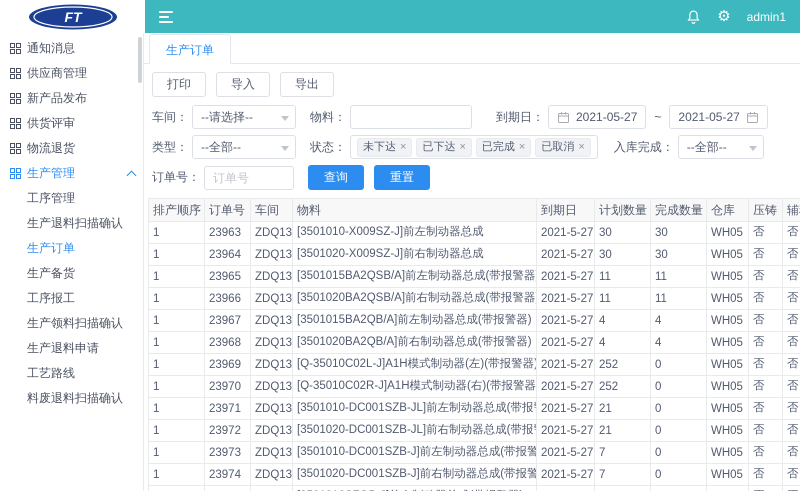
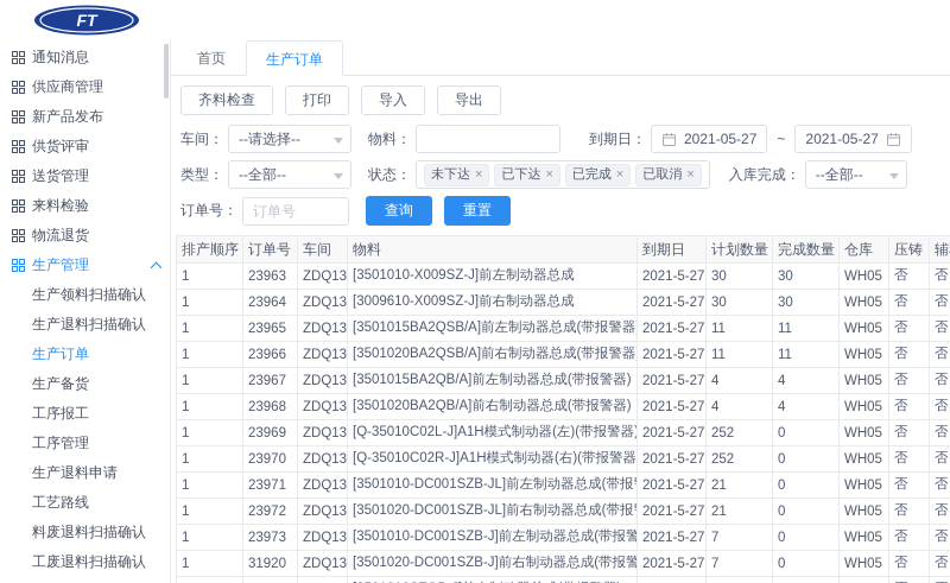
  FT
- ⚙
- admin1
  通知消息
  供应商管理
  新产品发布
  供货评审
+ 送货管理
+ 来料检验
  物流退货
  生产管理
- 工序管理
+ 生产领料扫描确认
  生产退料扫描确认
  生产订单
  生产备货
  工序报工
- 生产领料扫描确认
+ 工序管理
  生产退料申请
  工艺路线
  料废退料扫描确认
+ 工废退料扫描确认
+ 首页
  生产订单
+ 齐料检查
  打印
  导入
  导出
  车间：
  --请选择--
  物料：
  到期日：
  2021-05-27
  ~
  2021-05-27
  类型：
  --全部--
  状态：
  未下达
  ×
  已下达
  ×
  已完成
  ×
  已取消
  ×
  入库完成：
  --全部--
  订单号：
  订单号
  查询
  重置
  排产顺序	订单号	车间	物料	到期日	计划数量	完成数量	仓库	压铸	辅
  1	23963	ZDQ13	[3501010-X009SZ-J]前左制动器总成	2021-5-27	30	30	WH05	否	否
- 1	23964	ZDQ13	[3501020-X009SZ-J]前右制动器总成	2021-5-27	30	30	WH05	否	否
+ 1	23964	ZDQ13	[3009610-X009SZ-J]前右制动器总成	2021-5-27	30	30	WH05	否	否
  1	23965	ZDQ13	[3501015BA2QSB/A]前左制动器总成(带报警器	2021-5-27	11	11	WH05	否	否
  1	23966	ZDQ13	[3501020BA2QSB/A]前右制动器总成(带报警器	2021-5-27	11	11	WH05	否	否
  1	23967	ZDQ13	[3501015BA2QB/A]前左制动器总成(带报警器)	2021-5-27	4	4	WH05	否	否
  1	23968	ZDQ13	[3501020BA2QB/A]前右制动器总成(带报警器)	2021-5-27	4	4	WH05	否	否
  1	23969	ZDQ13	[Q-35010C02L-J]A1H模式制动器(左)(带报警器)	2021-5-27	252	0	WH05	否	否
  1	23970	ZDQ13	[Q-35010C02R-J]A1H模式制动器(右)(带报警器	2021-5-27	252	0	WH05	否	否
  1	23971	ZDQ13	[3501010-DC001SZB-JL]前左制动器总成(带报	2021-5-27	21	0	WH05	否	否
  1	23972	ZDQ13	[3501020-DC001SZB-JL]前右制动器总成(带报	2021-5-27	21	0	WH05	否	否
  1	23973	ZDQ13	[3501010-DC001SZB-J]前左制动器总成(带报警	2021-5-27	7	0	WH05	否	否
- 1	23974	ZDQ13	[3501020-DC001SZB-J]前右制动器总成(带报警	2021-5-27	7	0	WH05	否	否
+ 1	31920	ZDQ13	[3501020-DC001SZB-J]前右制动器总成(带报警	2021-5-27	7	0	WH05	否	否
